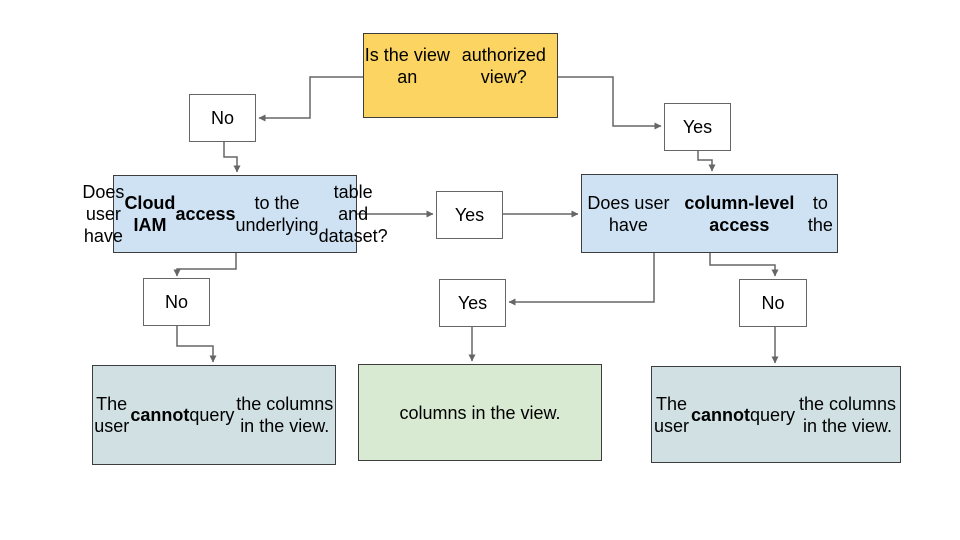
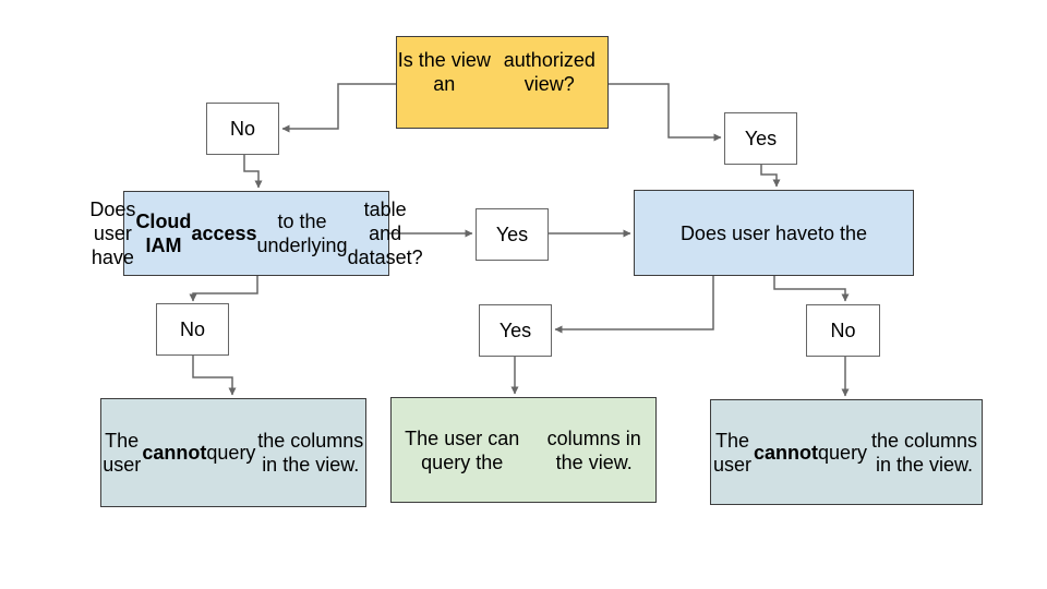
  Is the view an
  authorized view?
  No
  Yes
  Does user have
  Cloud IAM
  access
  to the underlying
  table and dataset?
  Yes
  Does user have
- column-level access
  to the
  No
  Yes
  No
  The user
  cannot
  query
  the columns in the view.
+ The user can query the
  columns in the view.
  The user
  cannot
  query
  the columns in the view.
